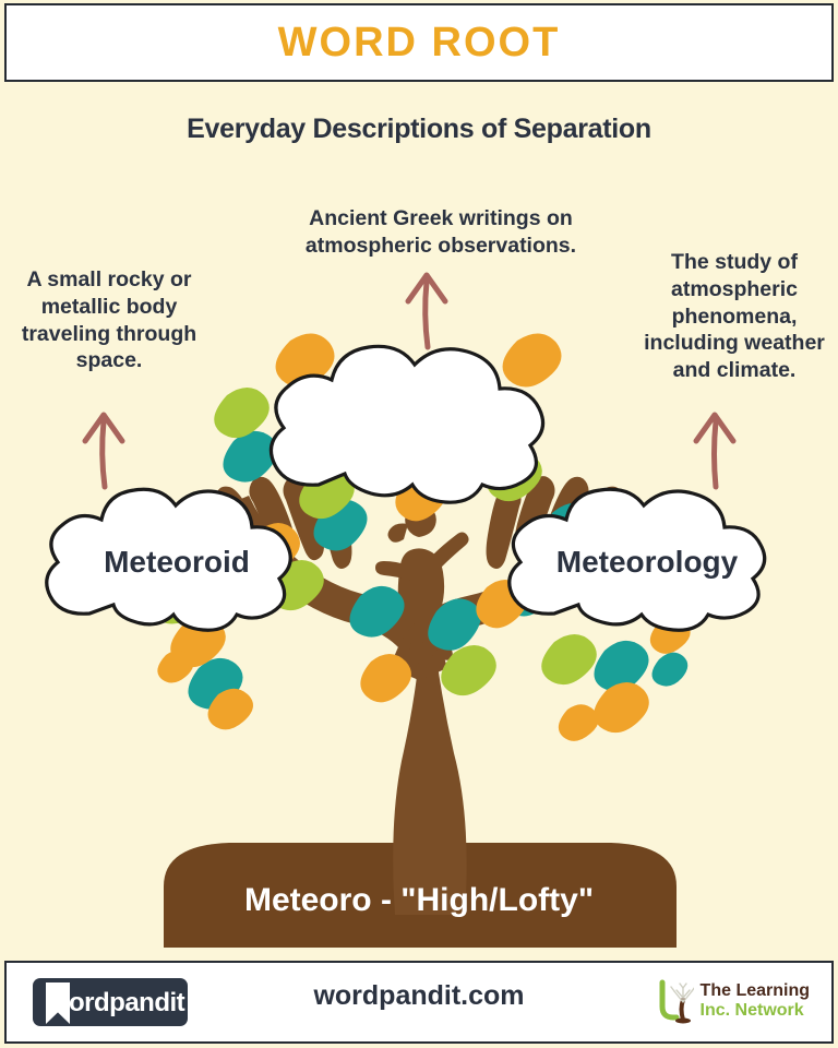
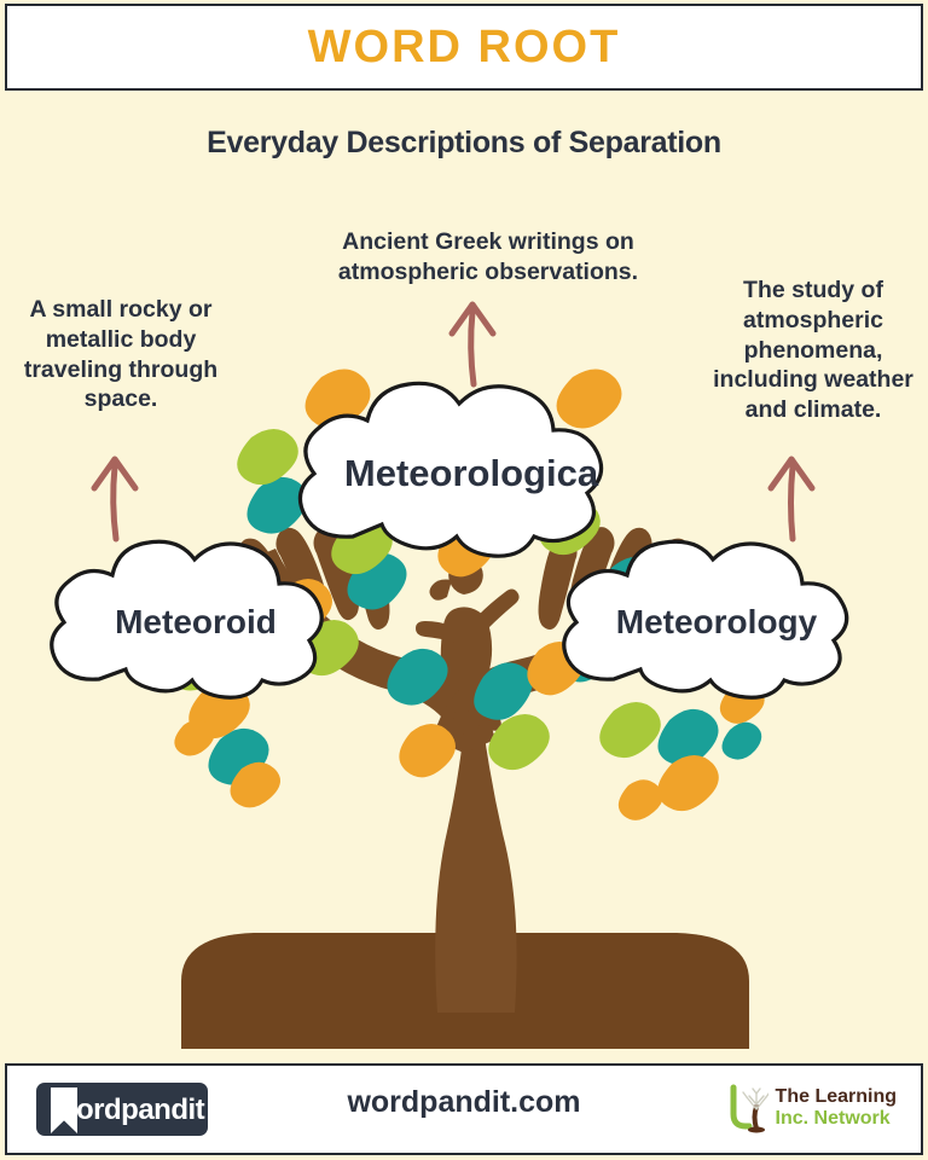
  WORD ROOT
  Everyday Descriptions of Separation
  A small rocky or metallic body traveling through space.
  Ancient Greek writings on atmospheric observations.
  The study of atmospheric phenomena, including weather and climate.
+ Meteorologica
  Meteoroid
  Meteorology
- Meteoro - "High/Lofty"
  ordpandit
  wordpandit.com
  The Learning
  Inc. Network
